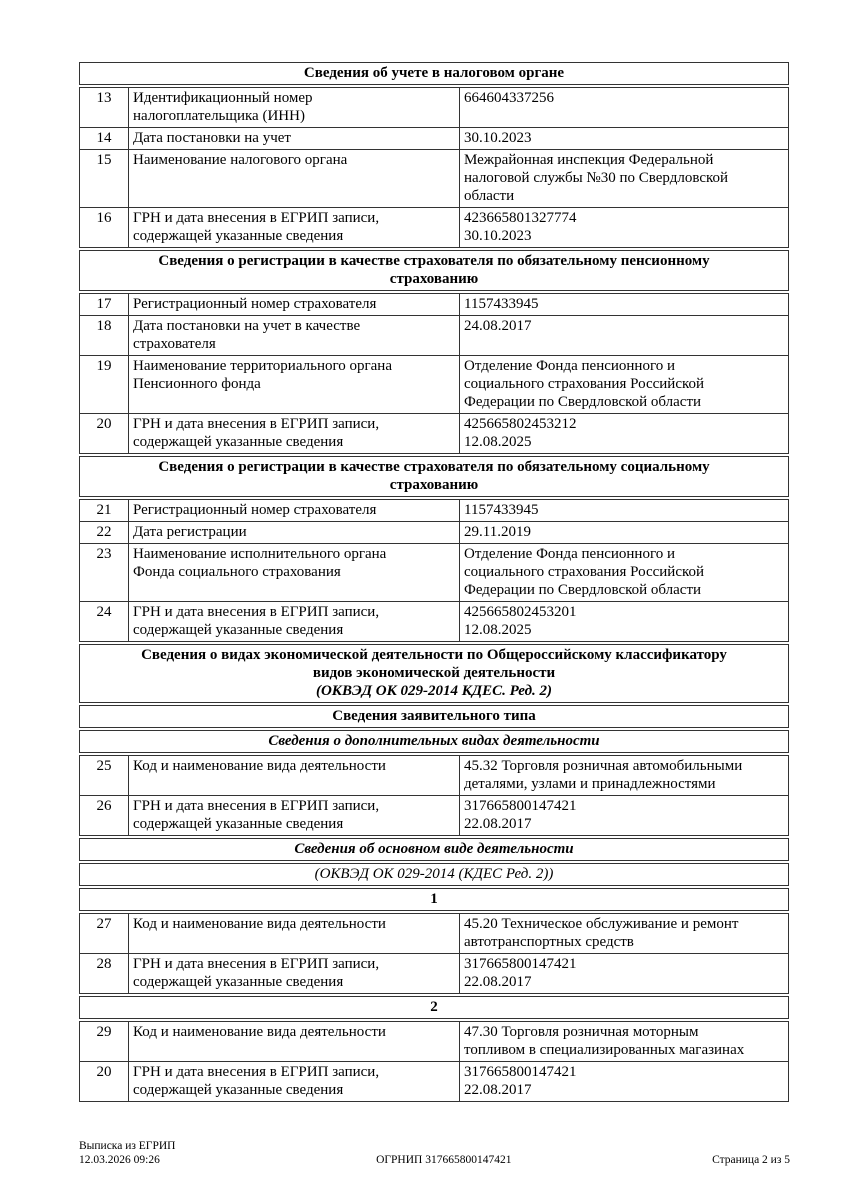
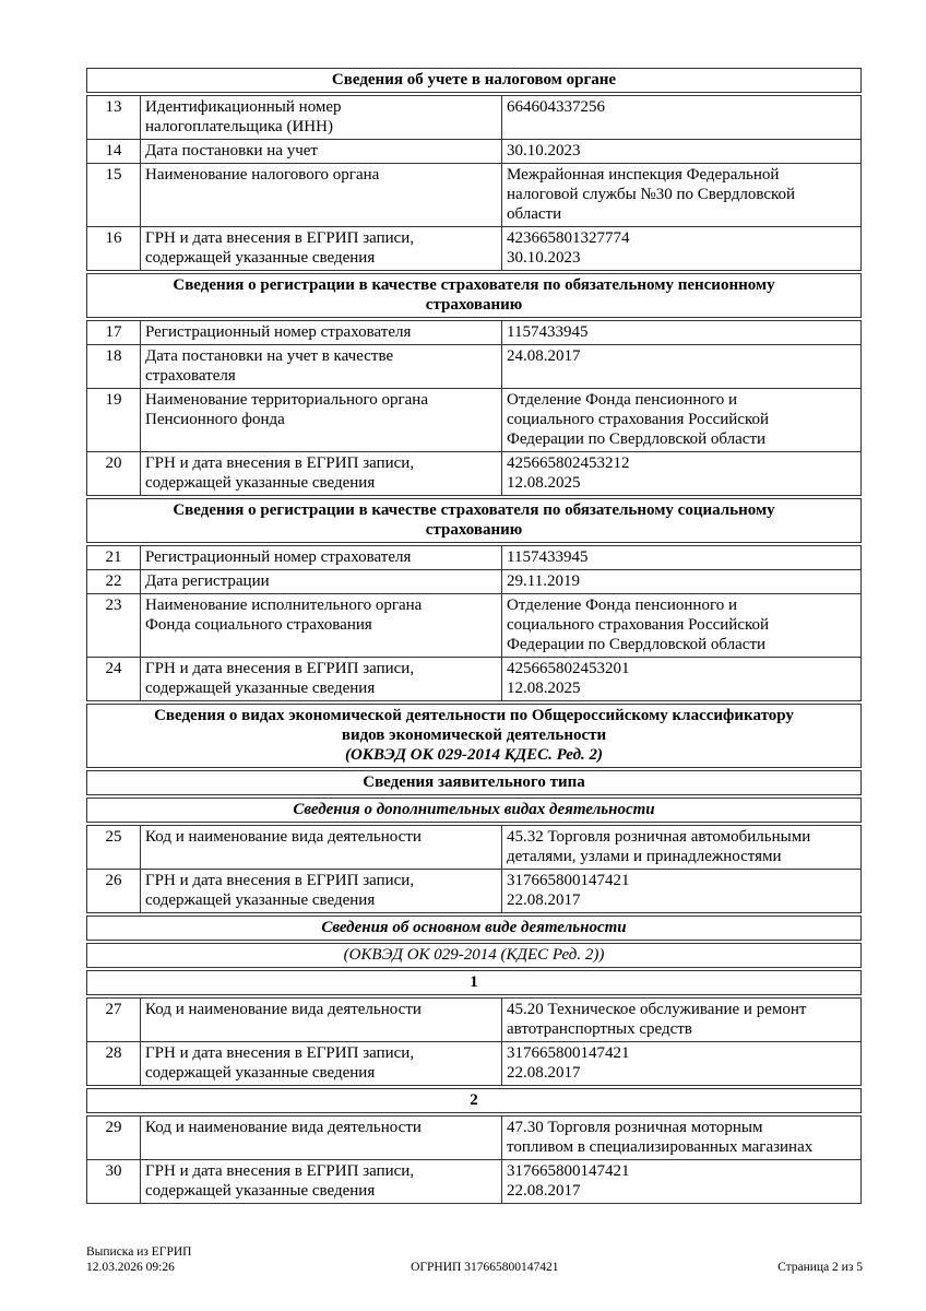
  Сведения об учете в налоговом органе
  13	Идентификационный номер налогоплательщика (ИНН)	664604337256
  14	Дата постановки на учет	30.10.2023
  15	Наименование налогового органа	Межрайонная инспекция Федеральной налоговой службы №30 по Свердловской области
  16	ГРН и дата внесения в ЕГРИП записи, содержащей указанные сведения	423665801327774 30.10.2023
  Сведения о регистрации в качестве страхователя по обязательному пенсионному страхованию
  17	Регистрационный номер страхователя	1157433945
  18	Дата постановки на учет в качестве страхователя	24.08.2017
  19	Наименование территориального органа Пенсионного фонда	Отделение Фонда пенсионного и социального страхования Российской Федерации по Свердловской области
  20	ГРН и дата внесения в ЕГРИП записи, содержащей указанные сведения	425665802453212 12.08.2025
  Сведения о регистрации в качестве страхователя по обязательному социальному страхованию
  21	Регистрационный номер страхователя	1157433945
  22	Дата регистрации	29.11.2019
  23	Наименование исполнительного органа Фонда социального страхования	Отделение Фонда пенсионного и социального страхования Российской Федерации по Свердловской области
  24	ГРН и дата внесения в ЕГРИП записи, содержащей указанные сведения	425665802453201 12.08.2025
  Сведения о видах экономической деятельности по Общероссийскому классификатору видов экономической деятельности(ОКВЭД ОК 029-2014 КДЕС. Ред. 2)
  Сведения заявительного типа
  Сведения о дополнительных видах деятельности
  25	Код и наименование вида деятельности	45.32 Торговля розничная автомобильными деталями, узлами и принадлежностями
  26	ГРН и дата внесения в ЕГРИП записи, содержащей указанные сведения	317665800147421 22.08.2017
  Сведения об основном виде деятельности
  (ОКВЭД ОК 029-2014 (КДЕС Ред. 2))
  1
  27	Код и наименование вида деятельности	45.20 Техническое обслуживание и ремонт автотранспортных средств
  28	ГРН и дата внесения в ЕГРИП записи, содержащей указанные сведения	317665800147421 22.08.2017
  2
  29	Код и наименование вида деятельности	47.30 Торговля розничная моторным топливом в специализированных магазинах
- 20	ГРН и дата внесения в ЕГРИП записи, содержащей указанные сведения	317665800147421 22.08.2017
+ 30	ГРН и дата внесения в ЕГРИП записи, содержащей указанные сведения	317665800147421 22.08.2017
  Выписка из ЕГРИП
  12.03.2026 09:26
  ОГРНИП 317665800147421
  Страница 2 из 5
